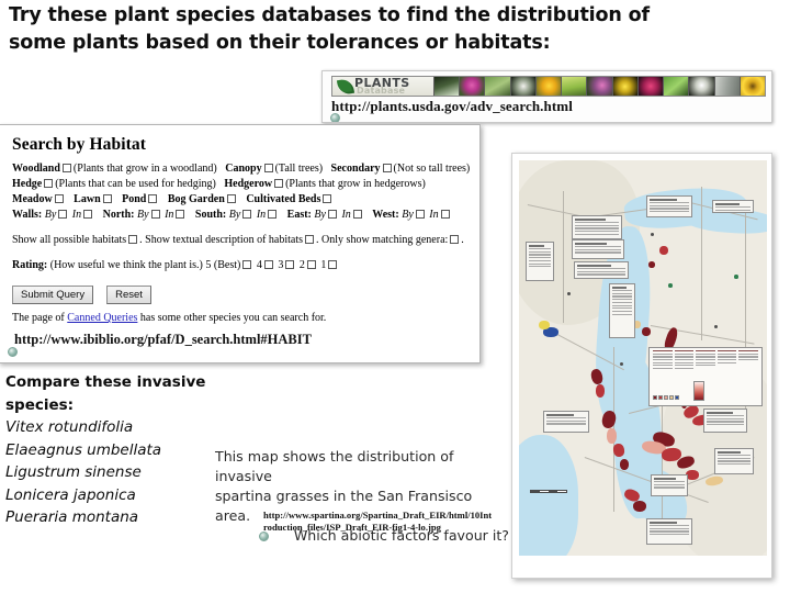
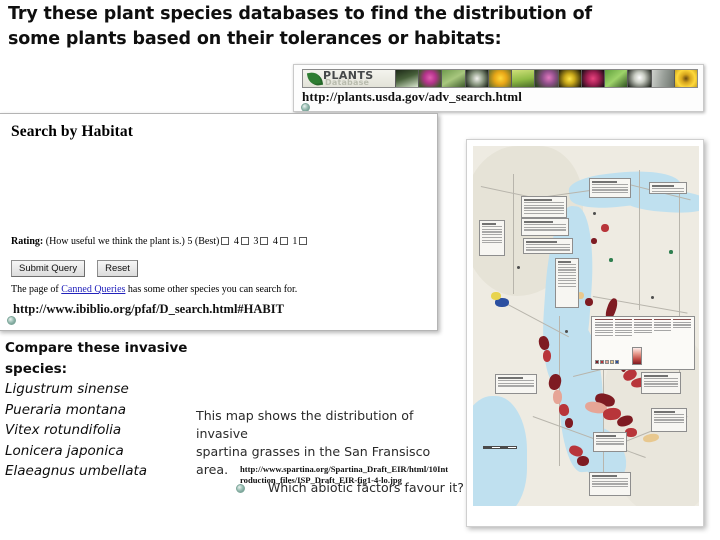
  Try these plant species databases to find the distribution of
  some plants based on their tolerances or habitats:
  PLANTS
  Database
  http://plants.usda.gov/adv_search.html
  Search by Habitat
- Woodland (Plants that grow in a woodland) Canopy (Tall trees) Secondary (Not so tall trees)
- Hedge (Plants that can be used for hedging) Hedgerow (Plants that grow in hedgerows)
- Meadow Lawn Pond Bog Garden Cultivated Beds
- Walls: By In North: By In South: By In East: By In West: By In
- Show all possible habitats . Show textual description of habitats . Only show matching genera: .
- Rating: (How useful we think the plant is.) 5 (Best) 4 3 2 1
+ Rating: (How useful we think the plant is.) 5 (Best) 4 3 4 1
  Submit Query Reset
  The page of Canned Queries has some other species you can search for.
  http://www.ibiblio.org/pfaf/D_search.html#HABIT
  Compare these invasive
  species:
- Vitex rotundifolia
+ Ligustrum sinense
- Elaeagnus umbellata
+ Pueraria montana
- Ligustrum sinense
+ Vitex rotundifolia
  Lonicera japonica
- Pueraria montana
+ Elaeagnus umbellata
  This map shows the distribution of invasive
  spartina grasses in the San Fransisco area.
  Which abiotic factors favour it?
  http://www.spartina.org/Spartina_Draft_EIR/html/10Int
  roduction_files/ISP_Draft_EIR-fig1-4-lo.jpg
